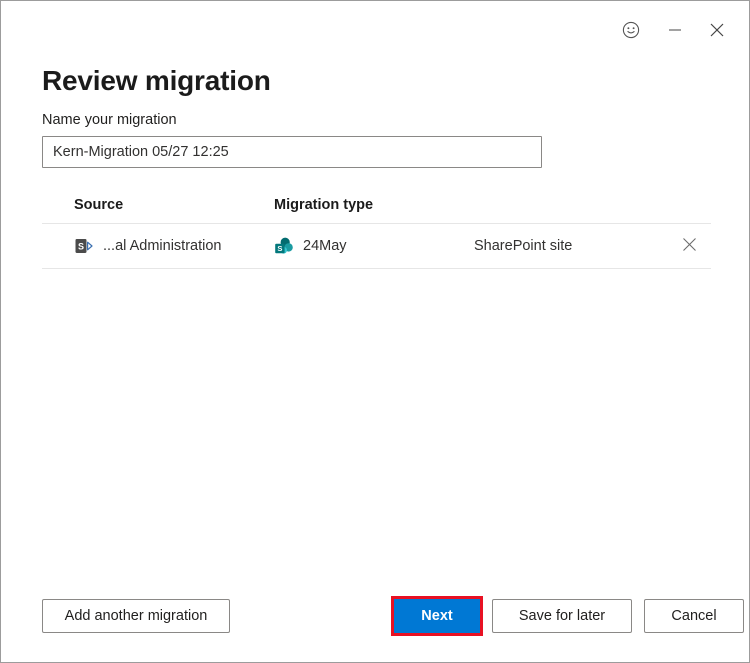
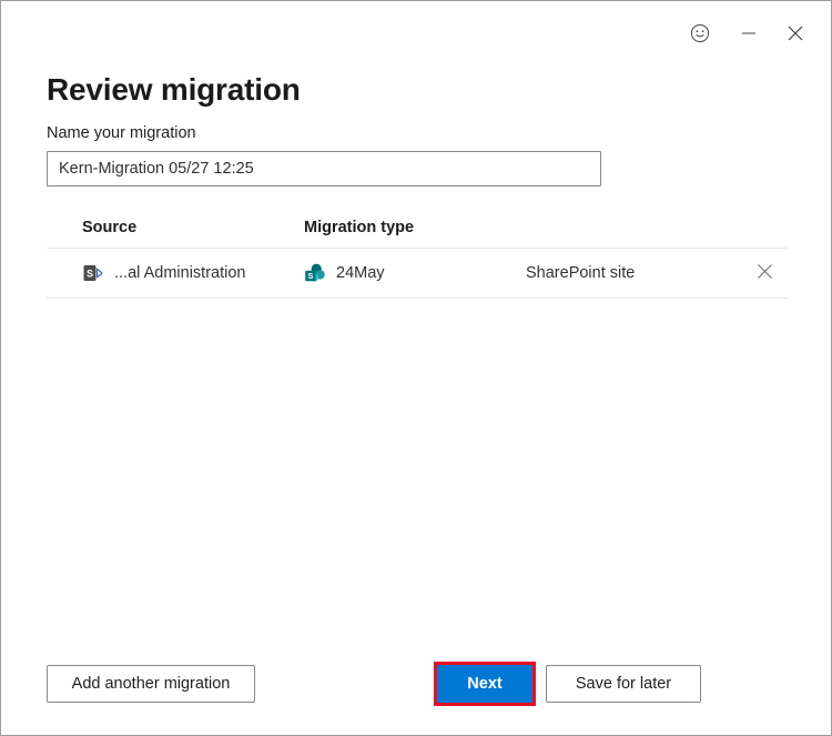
  Review migration
  Name your migration
  Kern-Migration 05/27 12:25
  Source
  Migration type
  S
  ...al Administration
  S
  24May
  SharePoint site
  Add another migration
  Next
  Save for later
- Cancel
